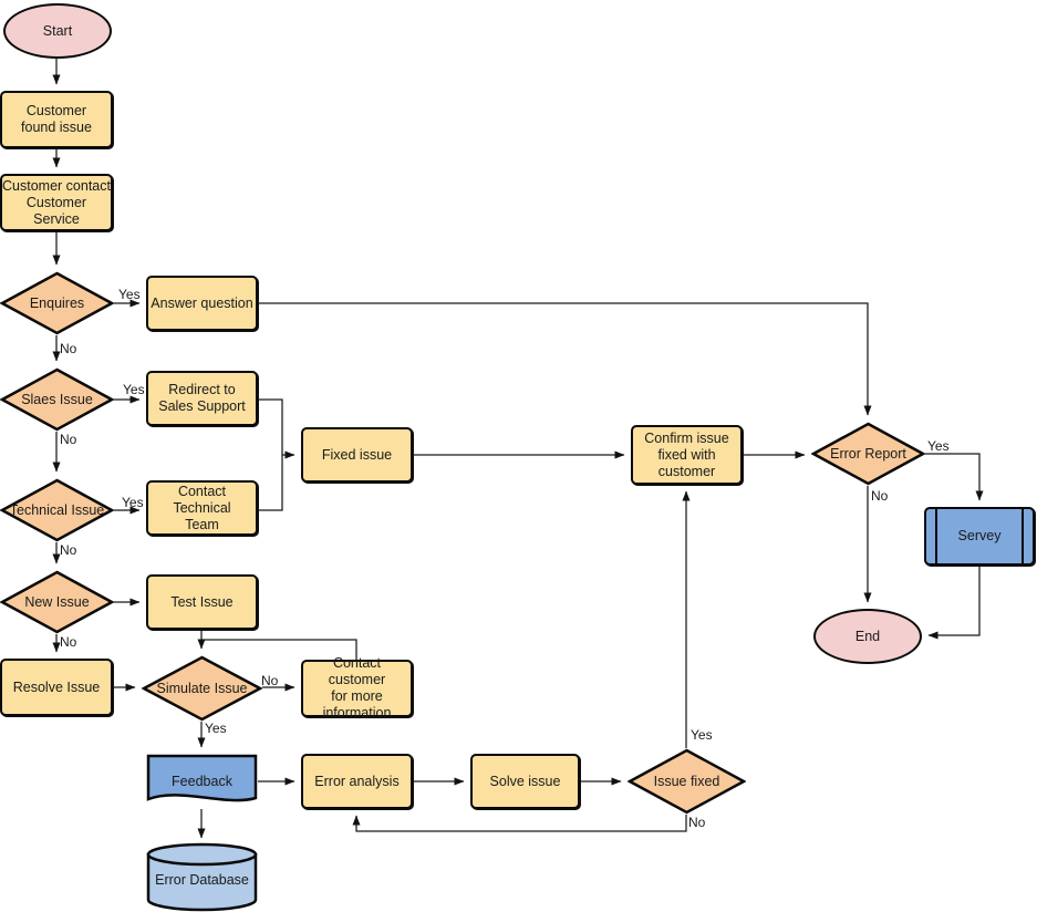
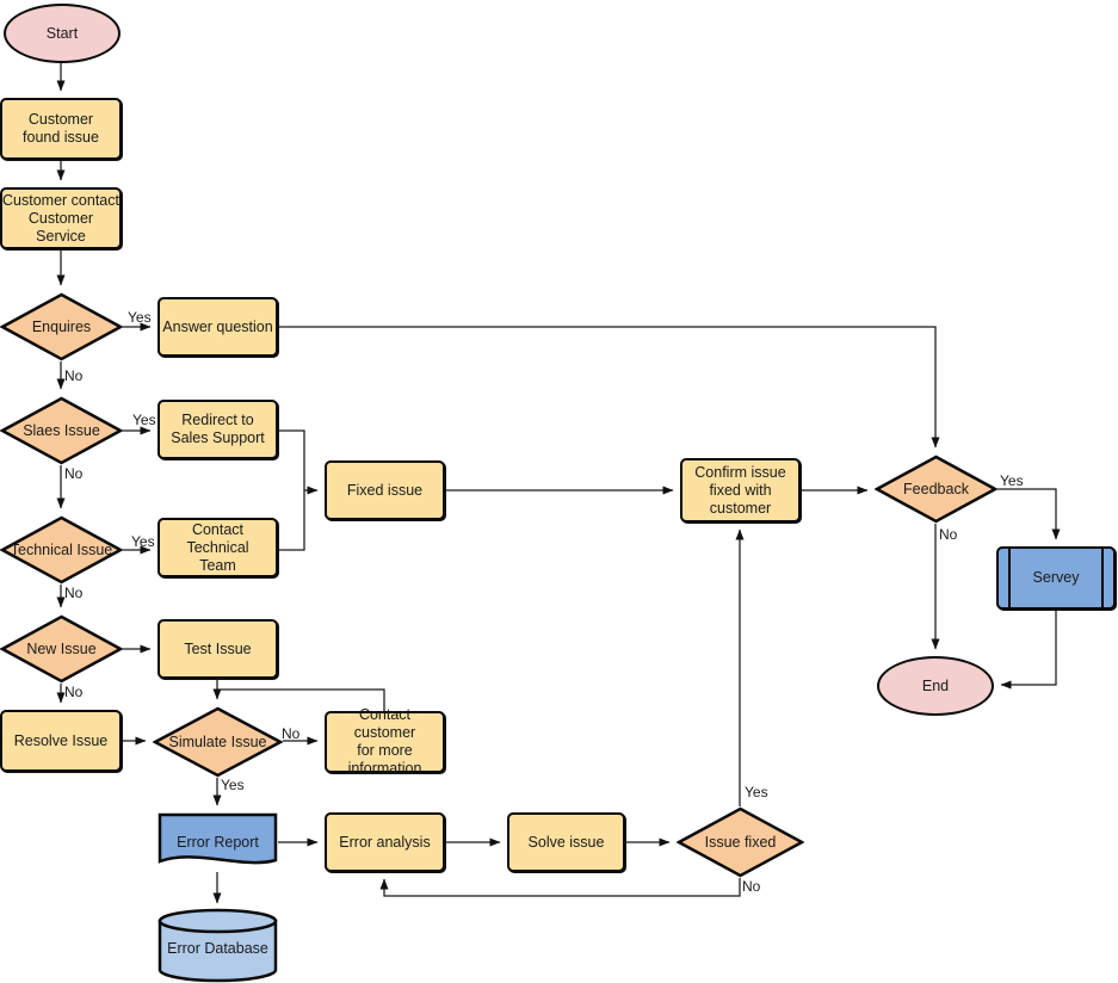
  Start
  Customer
  found issue
  Customer contact
  Customer Service
  Enquires
  Slaes Issue
  Technical Issue
  New Issue
  Resolve Issue
  Answer question
  Redirect to
  Sales Support
  Contact Technical
  Team
  Test Issue
  Simulate Issue
  Contact customer
  for more
  information
  Fixed issue
  Confirm issue
  fixed with
  customer
- Error Report
+ Feedback
  Servey
  End
- Feedback
+ Error Report
  Error Database
  Error analysis
  Solve issue
  Issue fixed
  Yes
  No
  Yes
  No
  Yes
  No
  No
  No
  Yes
  Yes
  No
  Yes
  No
